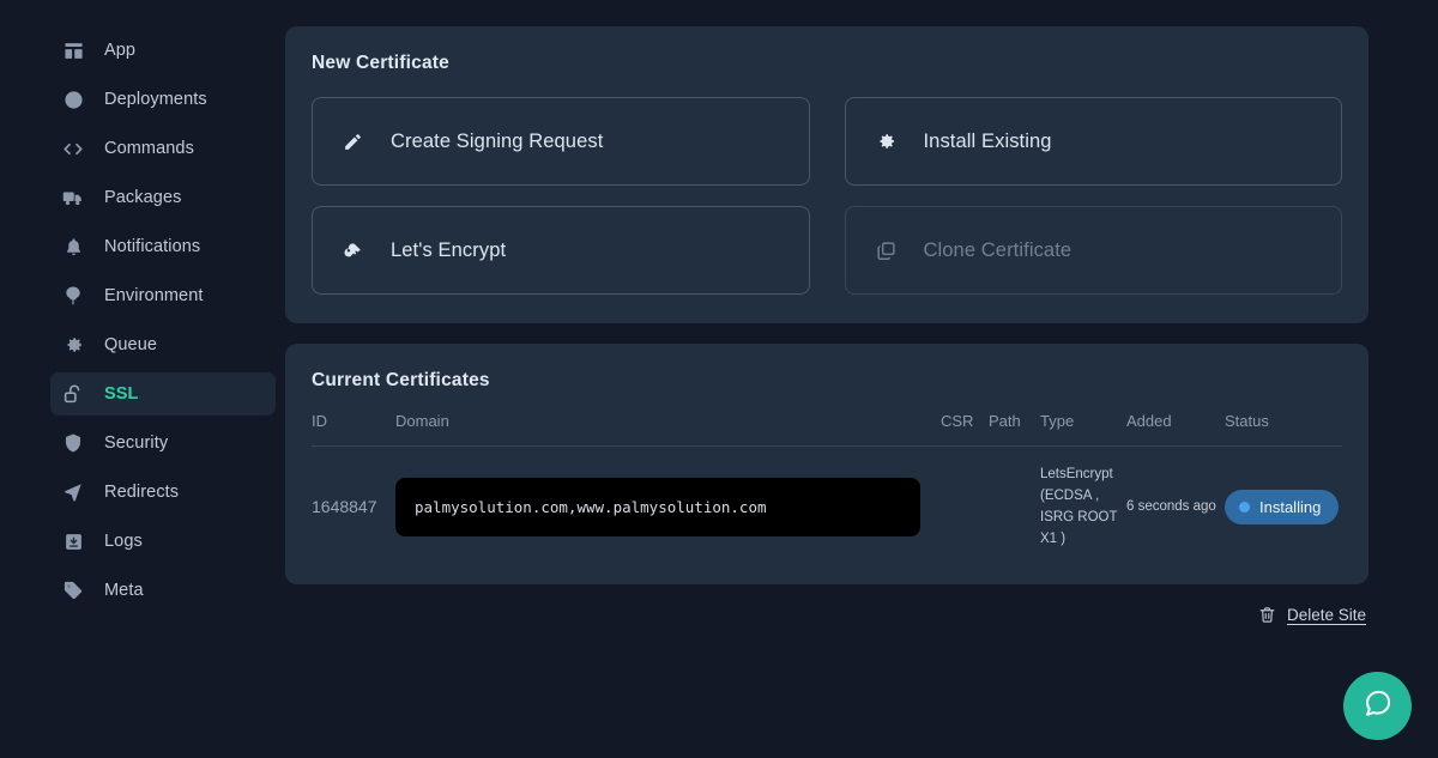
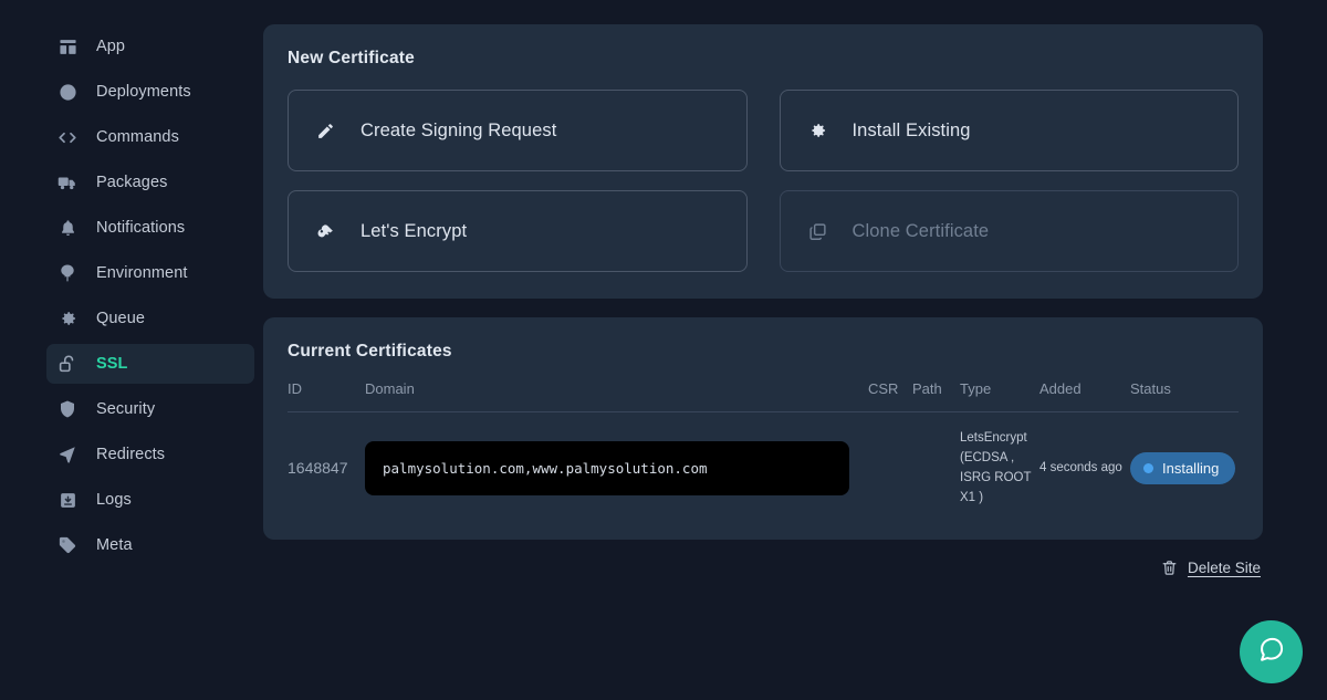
  App
  Deployments
  Commands
  Packages
  Notifications
  Environment
  Queue
  SSL
  Security
  Redirects
  Logs
  Meta
  New Certificate
  Create Signing Request
  Install Existing
  Let's Encrypt
  Clone Certificate
  Current Certificates
  ID	Domain	CSR	Path	Type	Added	Status
- 1648847	palmysolution.com,www.palmysolution.com			LetsEncrypt (ECDSA , ISRG ROOT X1 )	6 seconds ago	Installing
+ 1648847	palmysolution.com,www.palmysolution.com			LetsEncrypt (ECDSA , ISRG ROOT X1 )	4 seconds ago	Installing
  Delete Site
